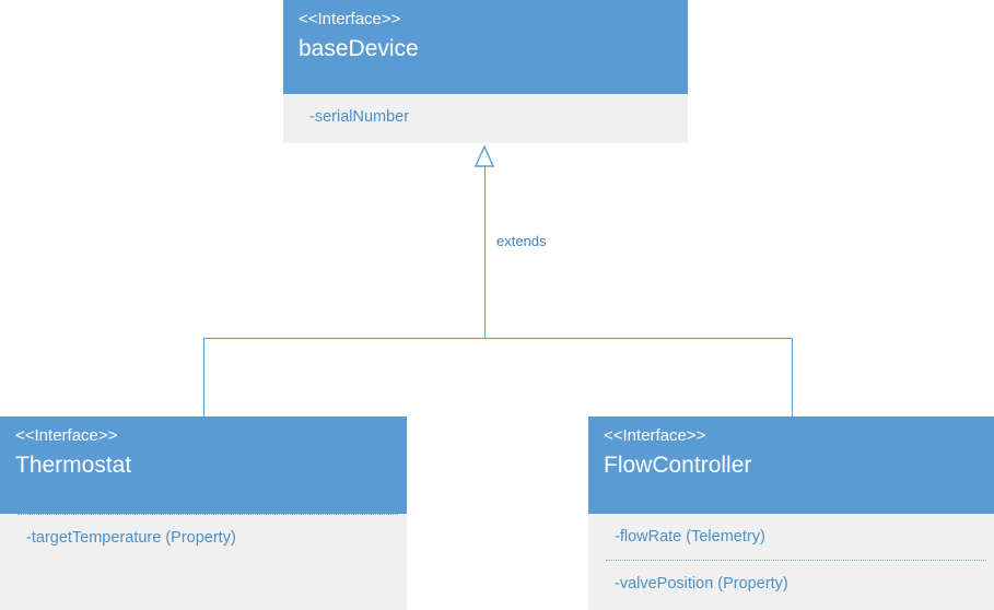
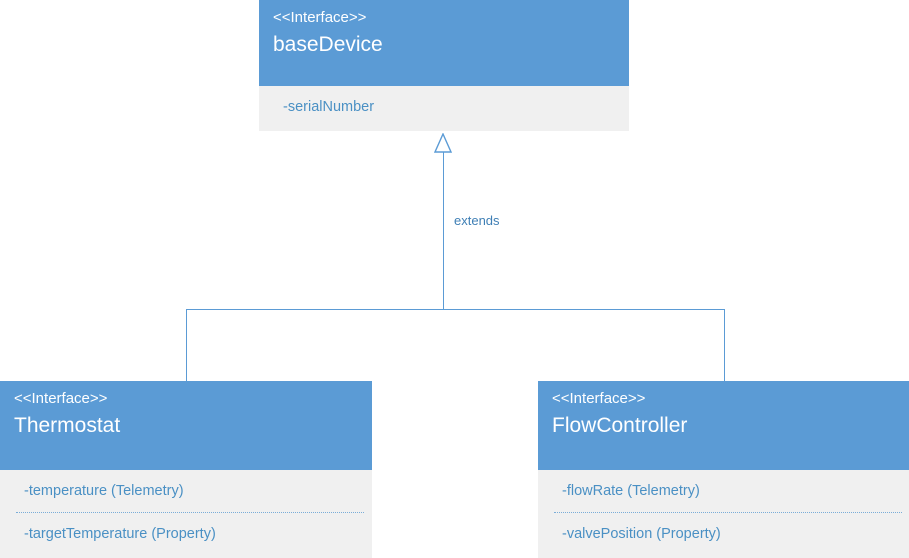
  <<Interface>>
  baseDevice
  -serialNumber
  extends
  <<Interface>>
  Thermostat
+ -temperature (Telemetry)
  -targetTemperature (Property)
  <<Interface>>
  FlowController
  -flowRate (Telemetry)
  -valvePosition (Property)
